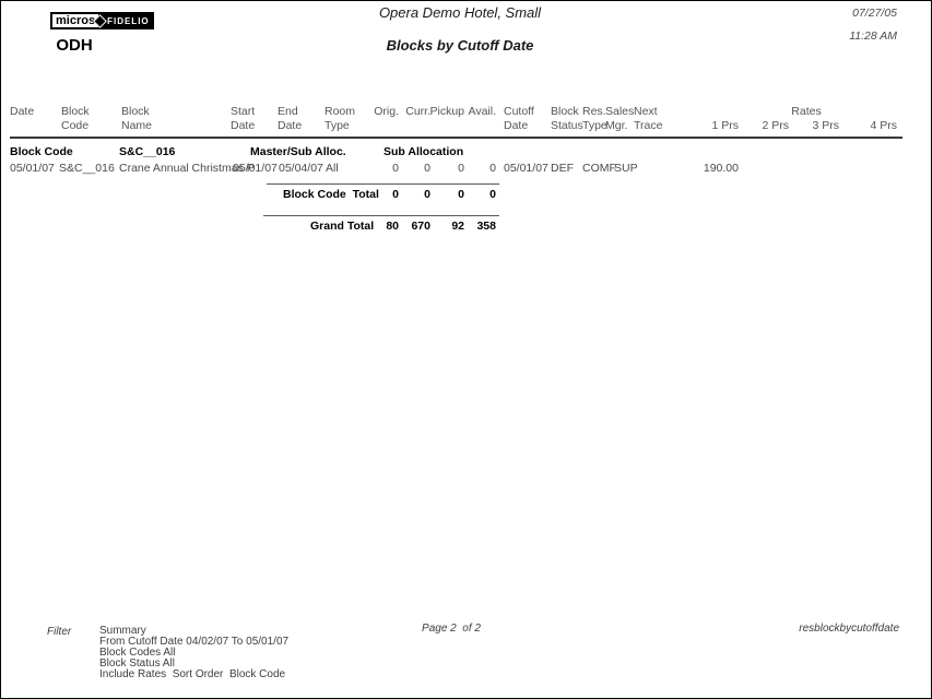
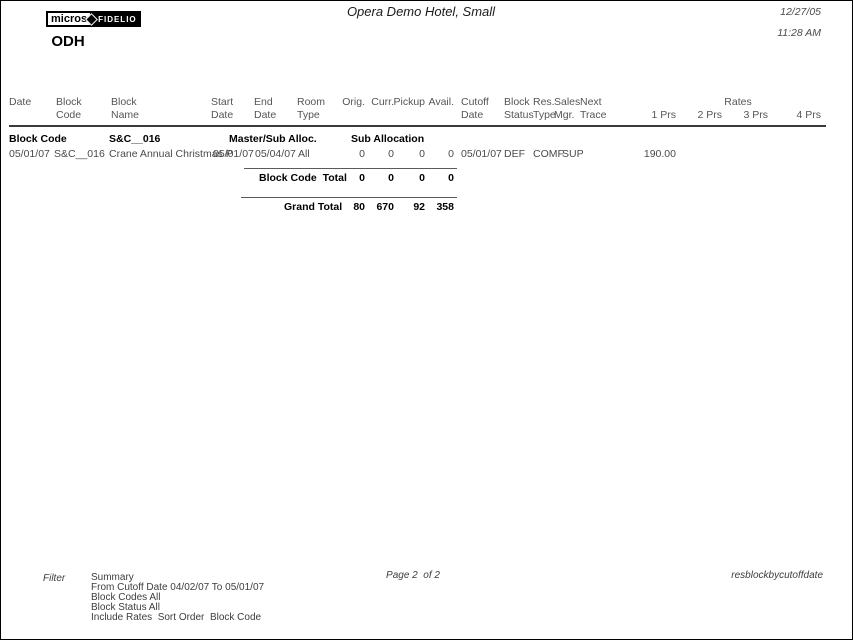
  micro
  FIDELIO
  ODH
  Opera Demo Hotel, Small
- Blocks by Cutoff Date
- 07/27/05
+ 12/27/05
  11:28 AM
  Date
  Block
  Block
  Start
  End
  Room
  Orig.
  Curr.
  Pickup
  Avail.
  Cutoff
  Block
  Res.
  Sales
  Next
  Rates
  Code
  Name
  Date
  Date
  Type
  Date
  Status
  Type
  Mgr.
  Trace
  1 Prs
  2 Prs
  3 Prs
  4 Prs
  Block Code
  S&C__016
  Master/Sub Alloc.
  Sub Allocation
  05/01/07
  S&C__016
  Crane Annual Christmas P
  05/01/07
  05/04/07
  All
  0
  0
  0
  0
  05/01/07
  DEF
  COMF
  SUP
  190.00
  Block Code Total
  0
  0
  0
  0
  Grand Total
  80
  670
  92
  358
  Filter
  Summary
  From Cutoff Date 04/02/07 To 05/01/07
  Block Codes All
  Block Status All
  Include Rates Sort Order Block Code
  Page 2 of 2
  resblockbycutoffdate
